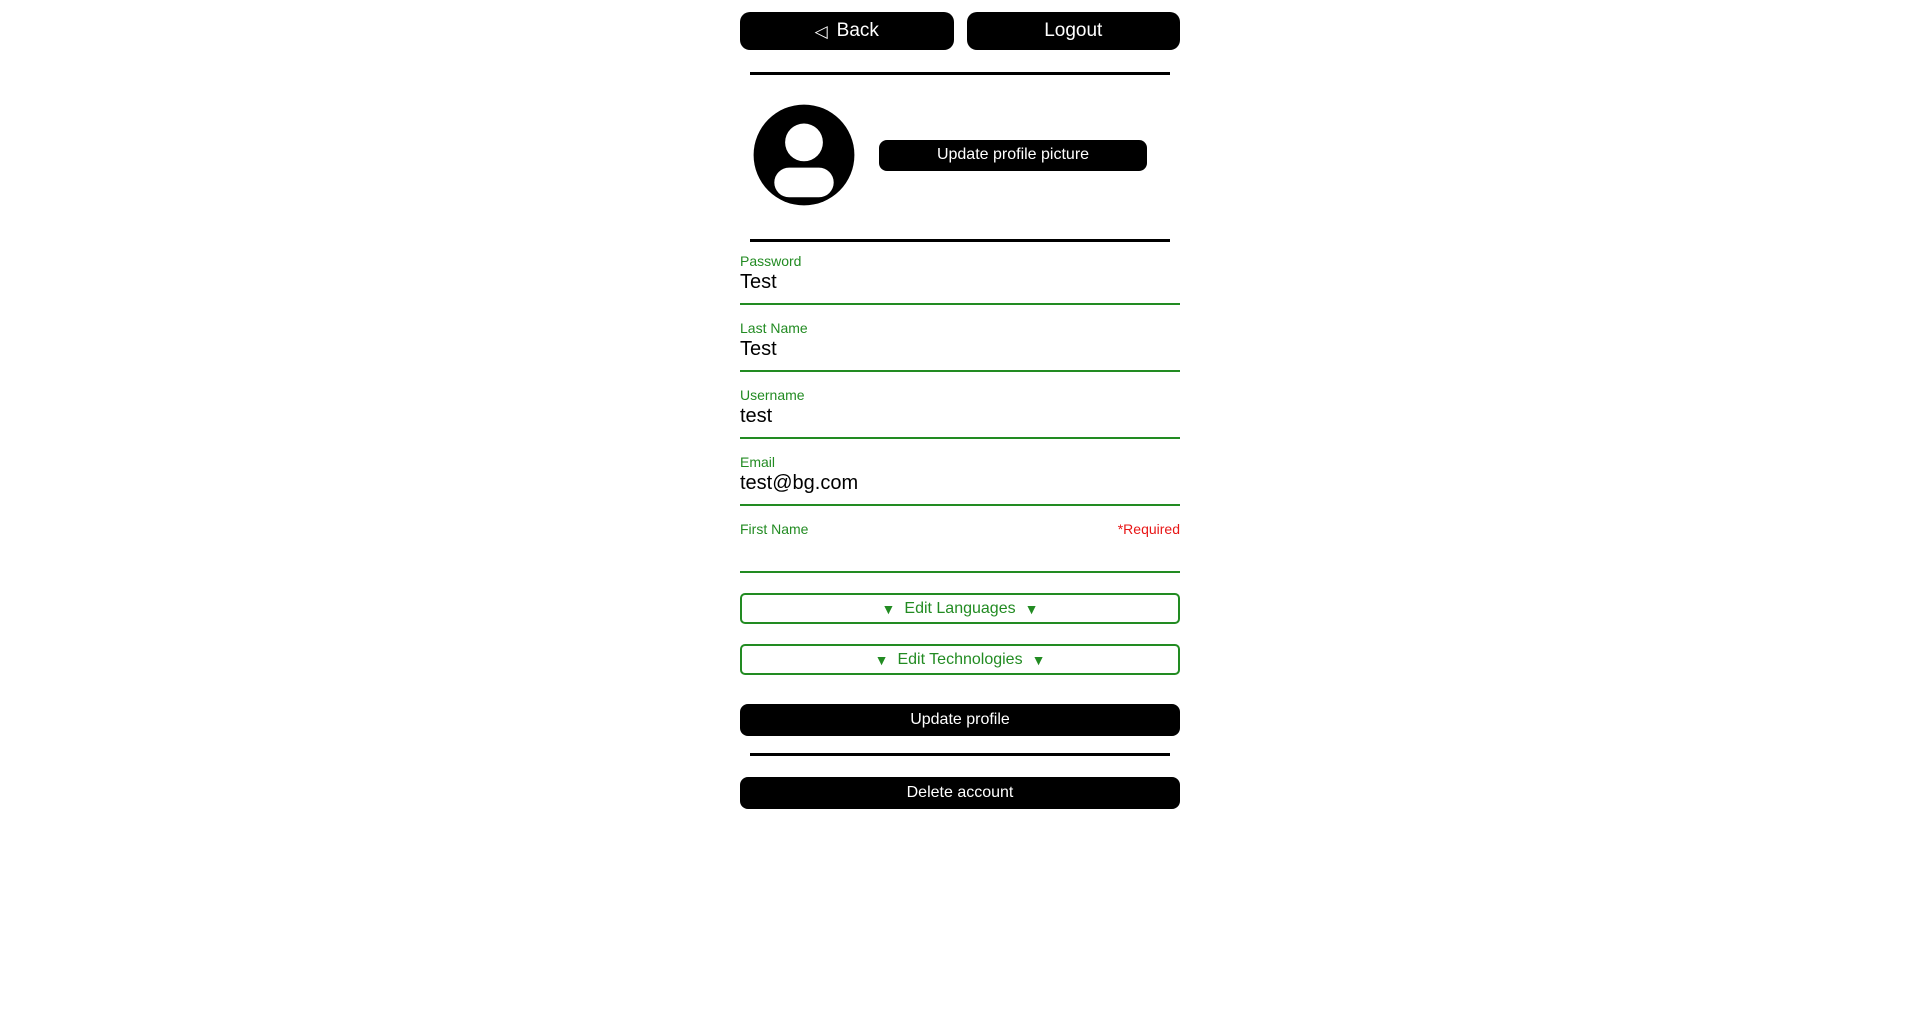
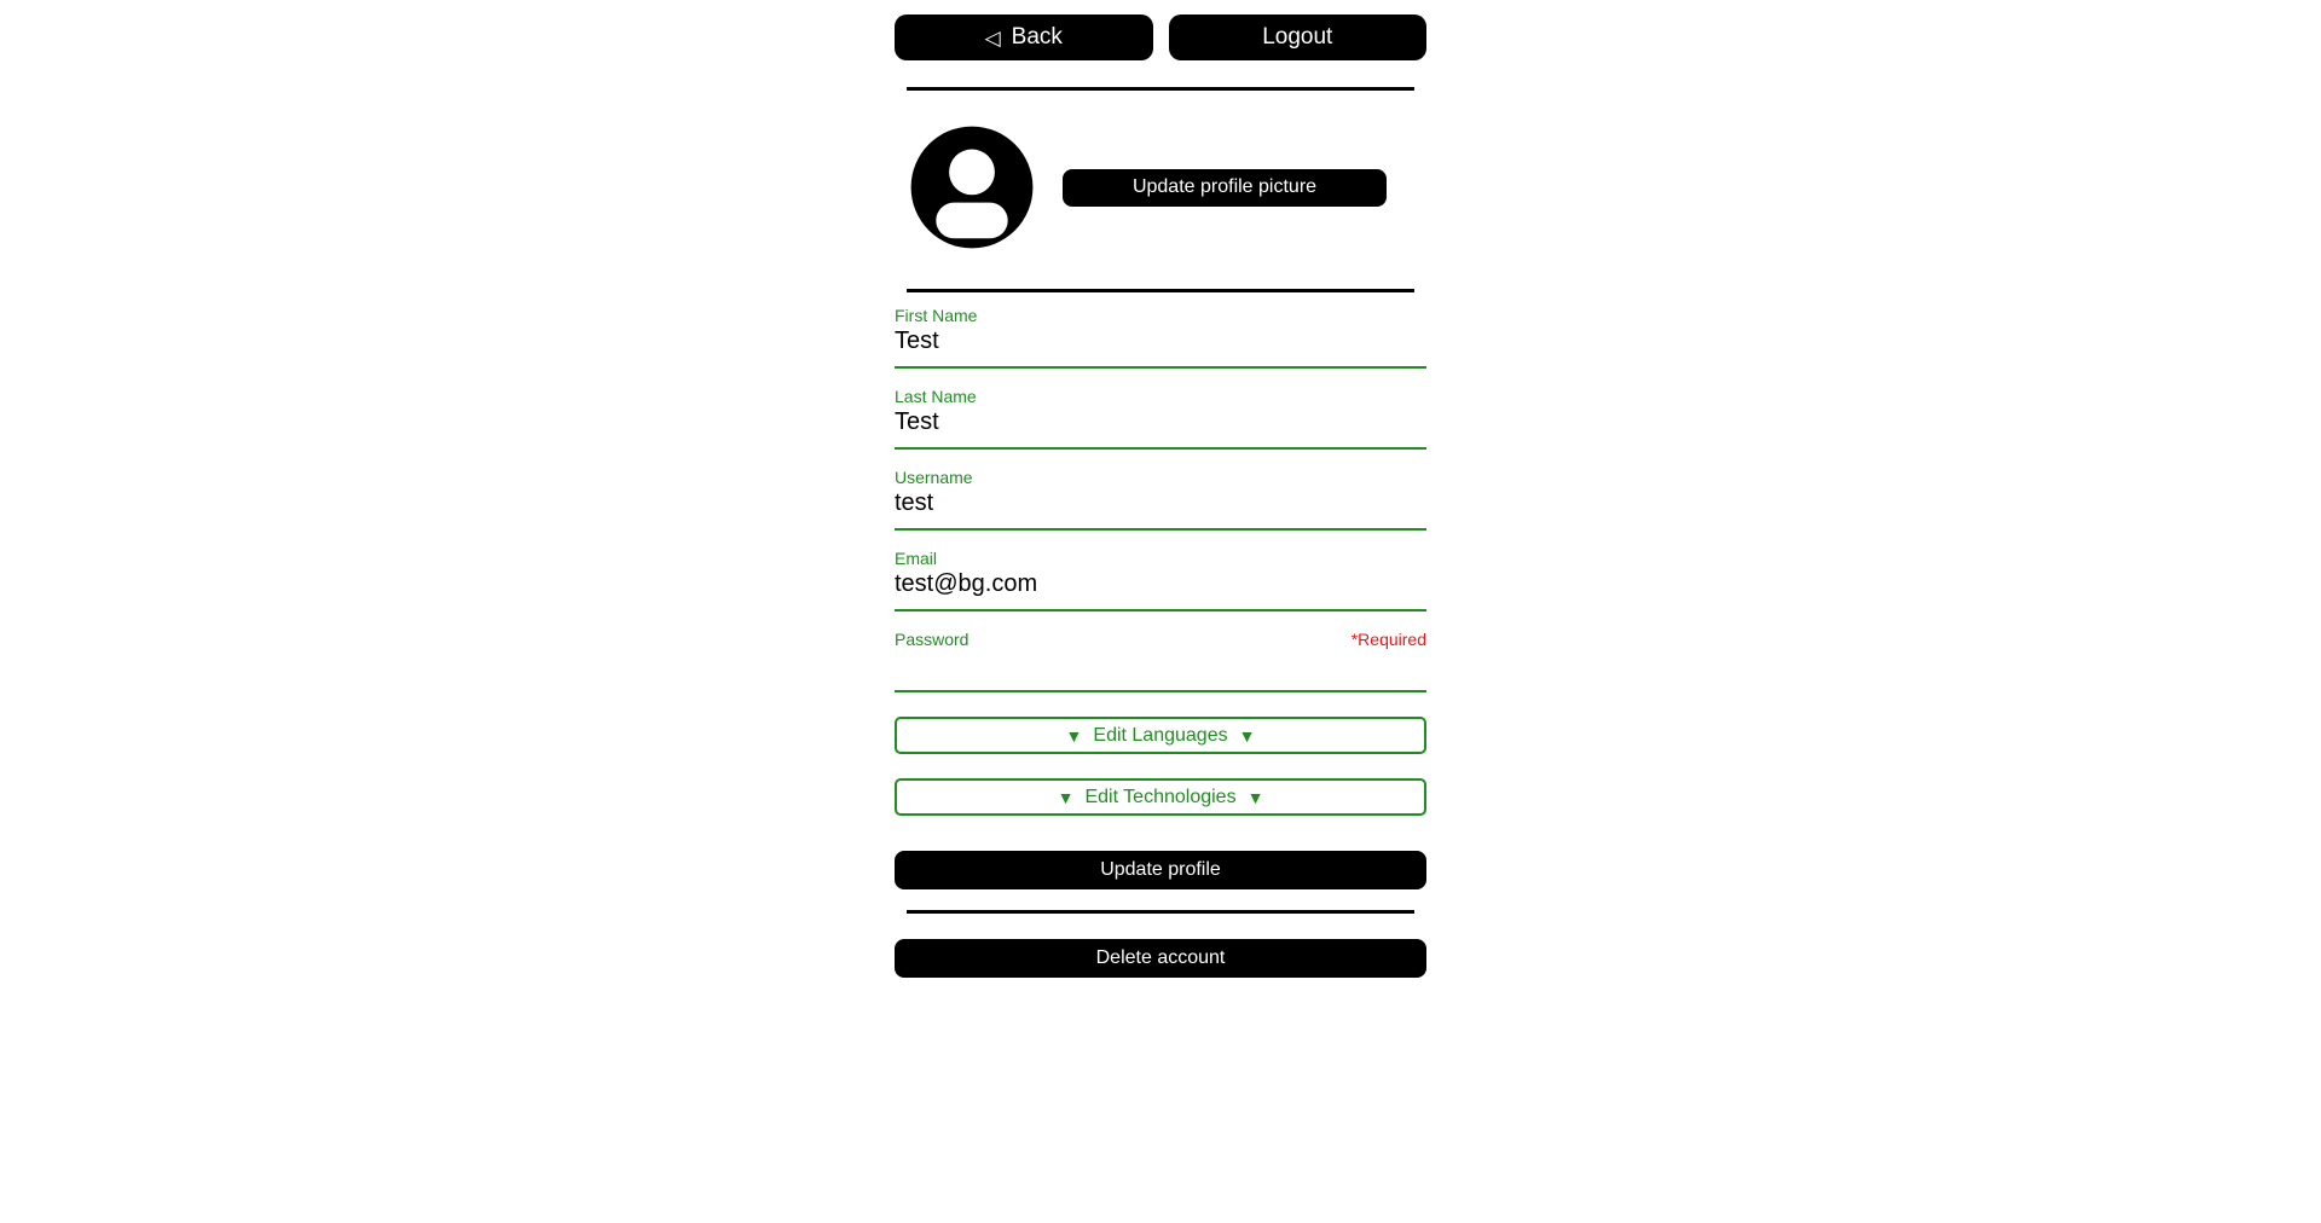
  ◁
  Back
  Logout
  Update profile picture
- Password
+ First Name
  Test
  Last Name
  Test
  Username
  test
  Email
  test@bg.com
- First Name
+ Password
  *Required
  ▼
  Edit Languages
  ▼
  ▼
  Edit Technologies
  ▼
  Update profile
  Delete account
